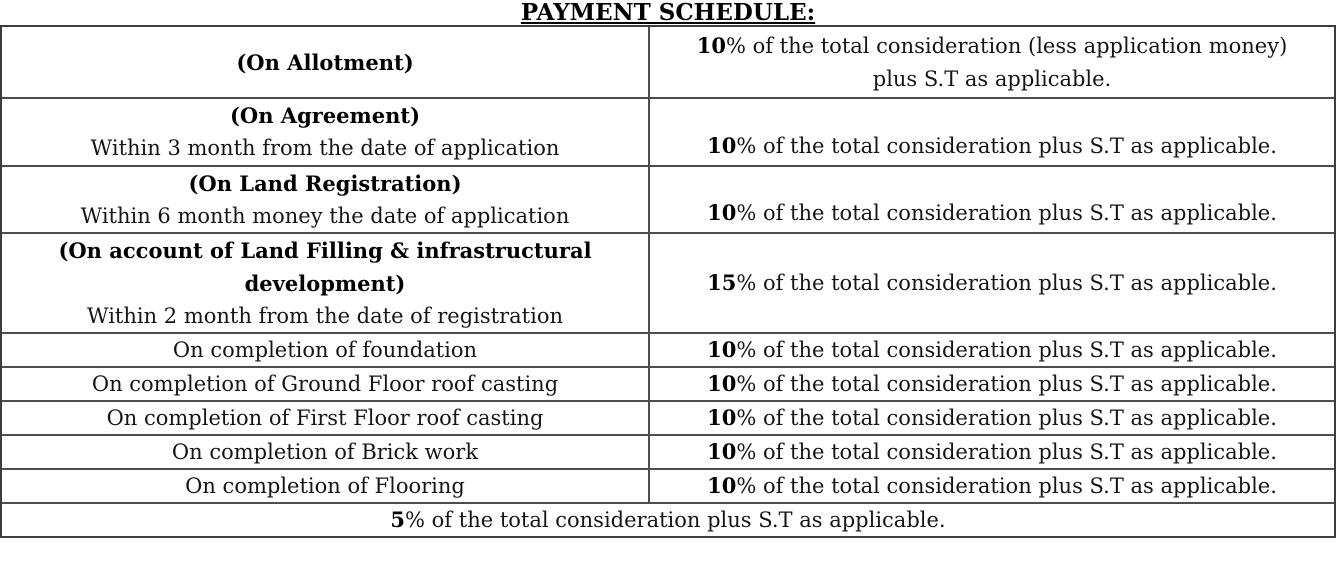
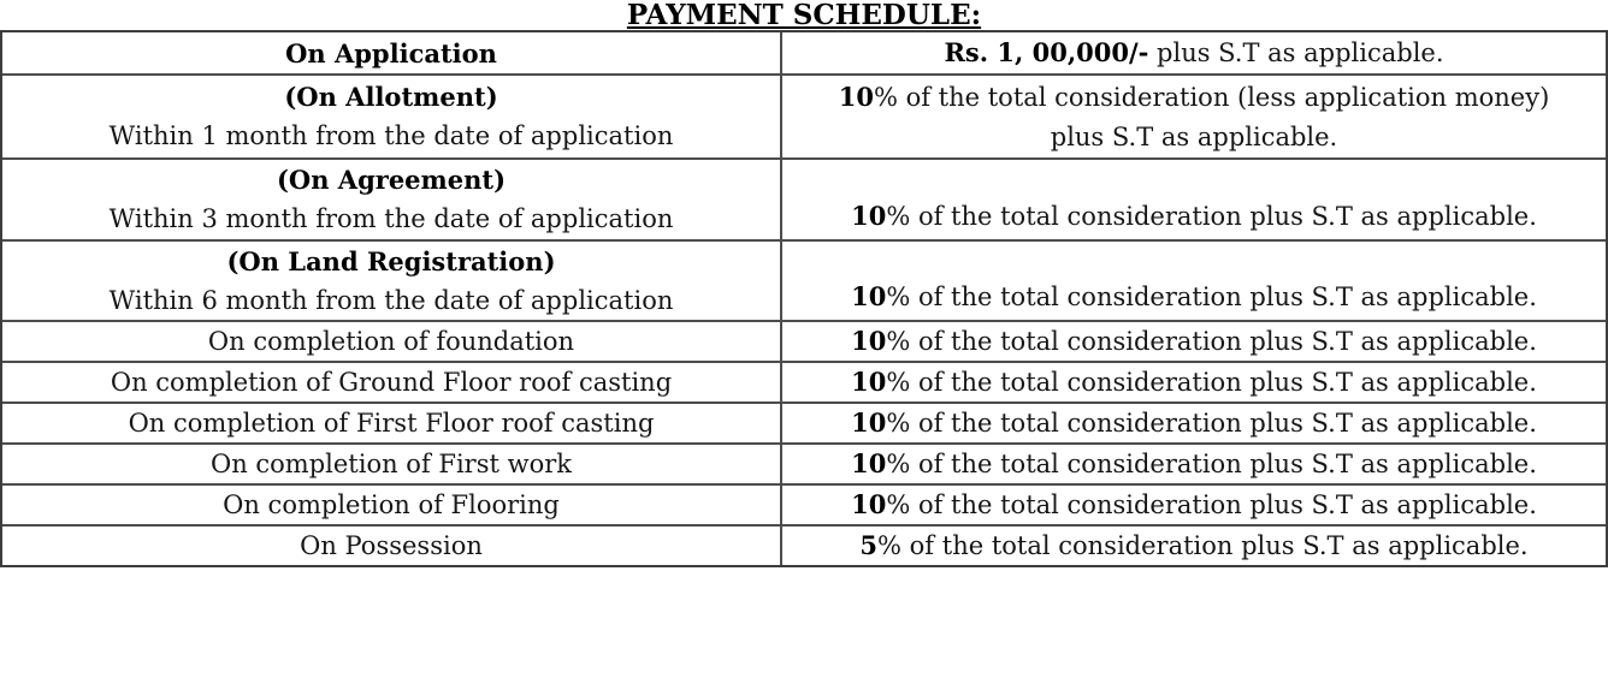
  PAYMENT SCHEDULE:
+ On Application
+ Rs. 1, 00,000/- plus S.T as applicable.
  (On Allotment)
+ Within 1 month from the date of application
  10% of the total consideration (less application money)
  plus S.T as applicable.
  (On Agreement)
  Within 3 month from the date of application
  10% of the total consideration plus S.T as applicable.
  (On Land Registration)
- Within 6 month money the date of application
+ Within 6 month from the date of application
  10% of the total consideration plus S.T as applicable.
- (On account of Land Filling & infrastructural development)
- Within 2 month from the date of registration
- 15% of the total consideration plus S.T as applicable.
  On completion of foundation
  10% of the total consideration plus S.T as applicable.
  On completion of Ground Floor roof casting
  10% of the total consideration plus S.T as applicable.
  On completion of First Floor roof casting
  10% of the total consideration plus S.T as applicable.
- On completion of Brick work
+ On completion of First work
  10% of the total consideration plus S.T as applicable.
  On completion of Flooring
  10% of the total consideration plus S.T as applicable.
+ On Possession
  5% of the total consideration plus S.T as applicable.
